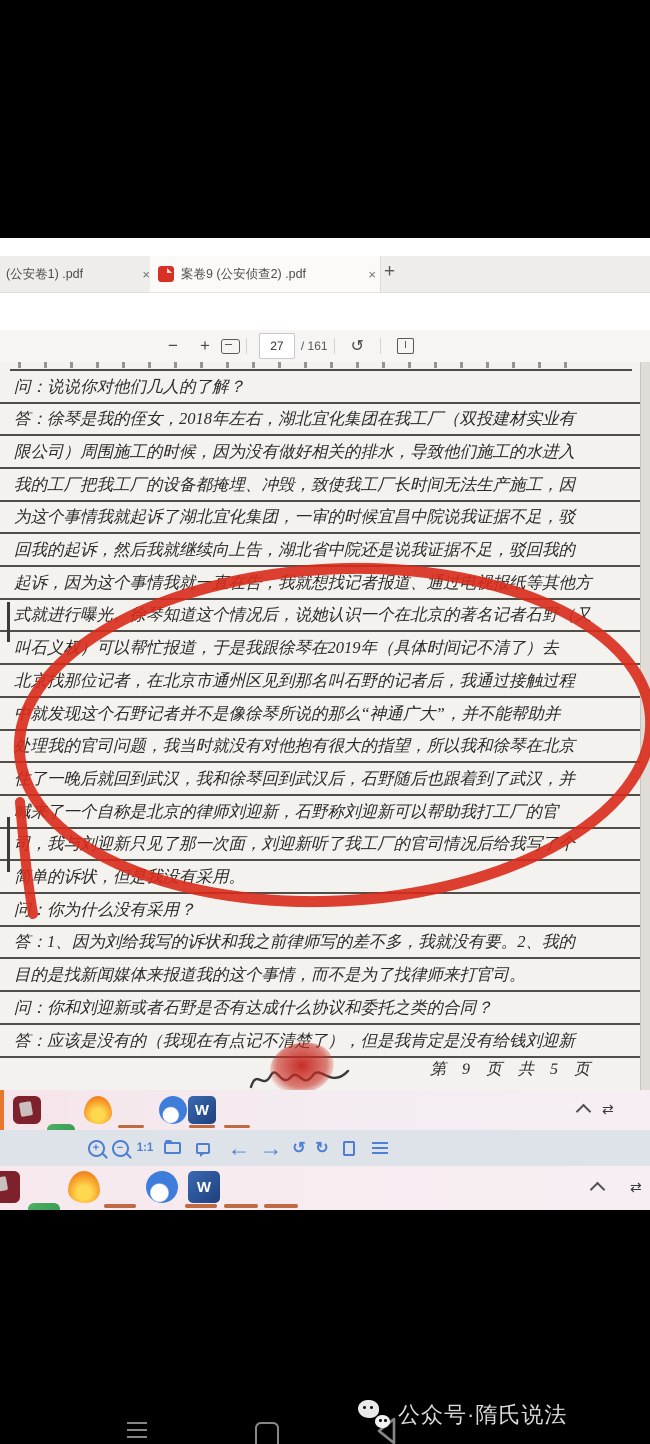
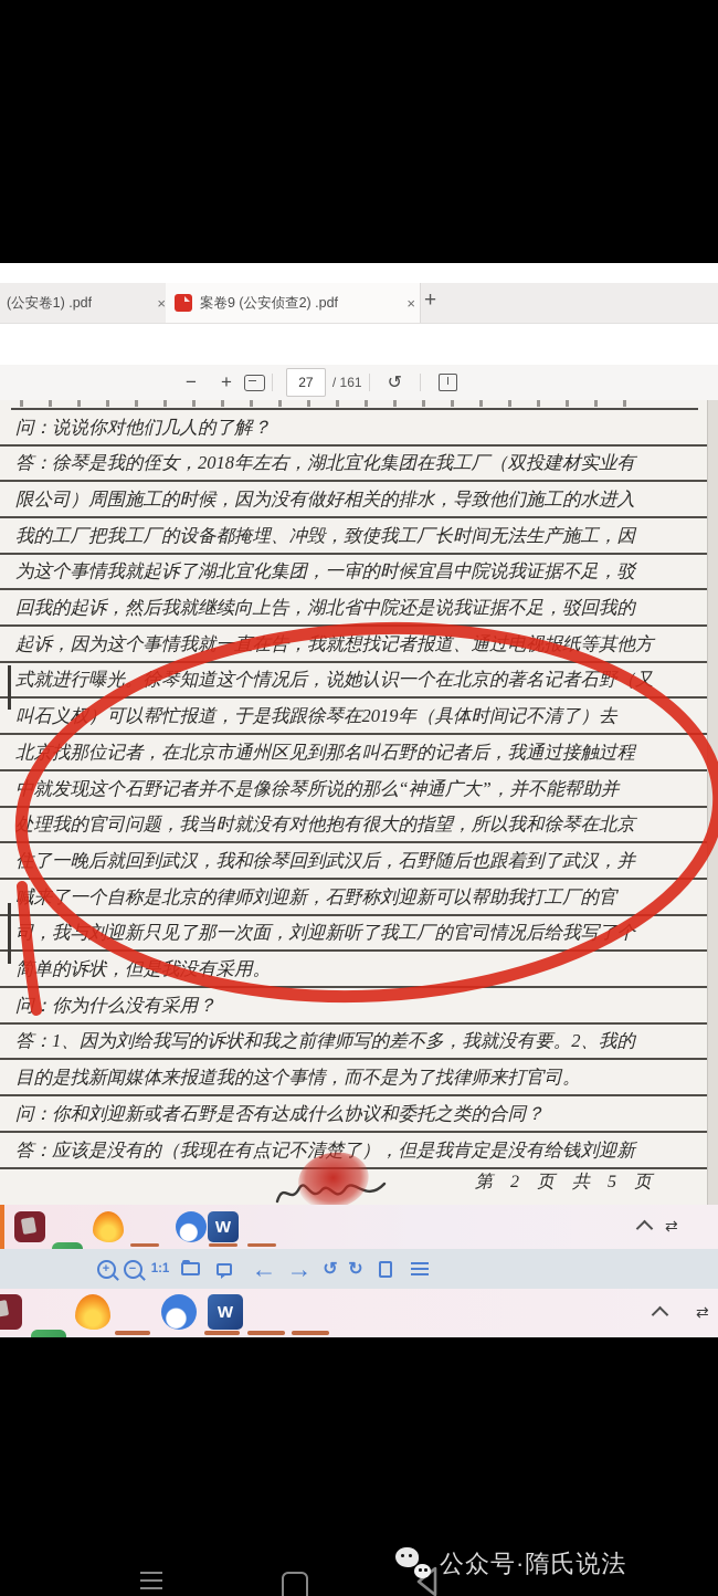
  (公安卷1) .pdf
  ×
  案卷9 (公安侦查2) .pdf
  ×
  +
  −
  +
  27
  / 161
  ↺
  问：说说你对他们几人的了解？
  答：徐琴是我的侄女，2018年左右，湖北宜化集团在我工厂（双投建材实业有
  限公司）周围施工的时候，因为没有做好相关的排水，导致他们施工的水进入
  我的工厂把我工厂的设备都掩埋、冲毁，致使我工厂长时间无法生产施工，因
  为这个事情我就起诉了湖北宜化集团，一审的时候宜昌中院说我证据不足，驳
  回我的起诉，然后我就继续向上告，湖北省中院还是说我证据不足，驳回我的
  起诉，因为这个事情我就一，我就想找记者报道、通过纸等其他方
  式就进行曝光琴知道这个情况后，说她认识一个在北京的著名记者石野又
  叫石义）可以帮忙报道，于是我跟徐琴在2019年（具体时间记不清了）去
  北找那位记者，在北京市通州区见到那名叫石野的记者后，我通过接触过程
  就发现这个石野记者并不是像徐琴所说的那么“神通广大”，并不能帮助并
  理我的官司问题，我当时就没有对他抱有很大的指望，所以我和徐琴在北京
  了一晚后就回到武汉，我和徐琴回到武汉后，石野随后也跟着到了武汉，并
  了一个自称是北京的律师刘迎新，石野称刘迎新可以帮助我打工厂的官
  ，我与迎新只见了那一次面，刘迎新听了我工厂的官司情况后给我写
  简单的诉状，但没有采用。
  问：你为什么没有采用？
  答：1、因为刘给我写的诉状和我之前律师写的差不多，我就没有要。2、我的
  目的是找新闻媒体来报道我的这个事情，而不是为了找律师来打官司。
  问：你和刘迎新或者石野是否有达成什么协议和委托之类的合同？
  答：应该是没有的（我现在有点记不清楚了），但是我肯定是没有给钱刘迎新
- 第 9 页 共 5 页
+ 第 2 页 共 5 页
  W
  ⇄
  +
  −
  1:1
  ←
  →
  ↺
  ↻
  W
  ⇄
  公众号·隋氏说法
